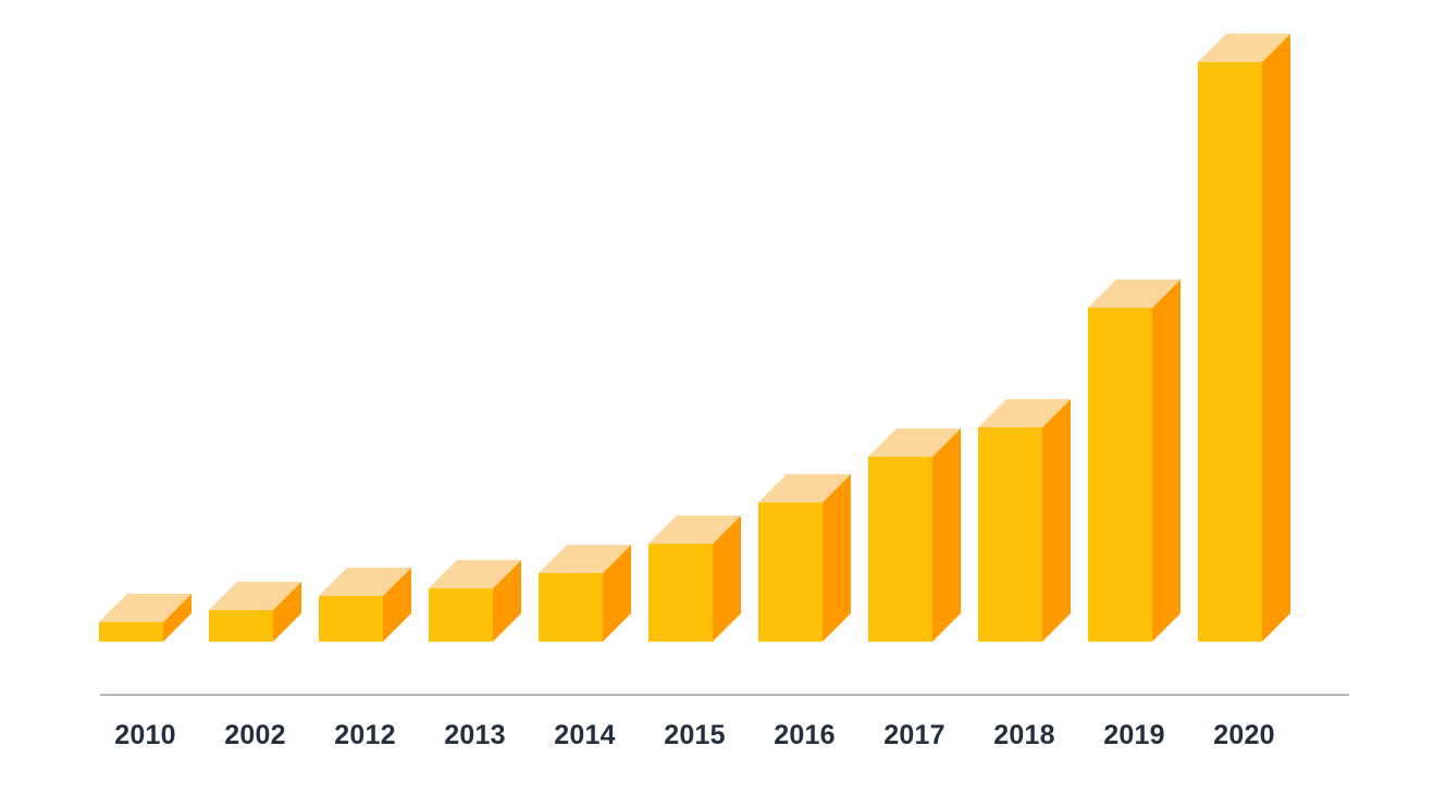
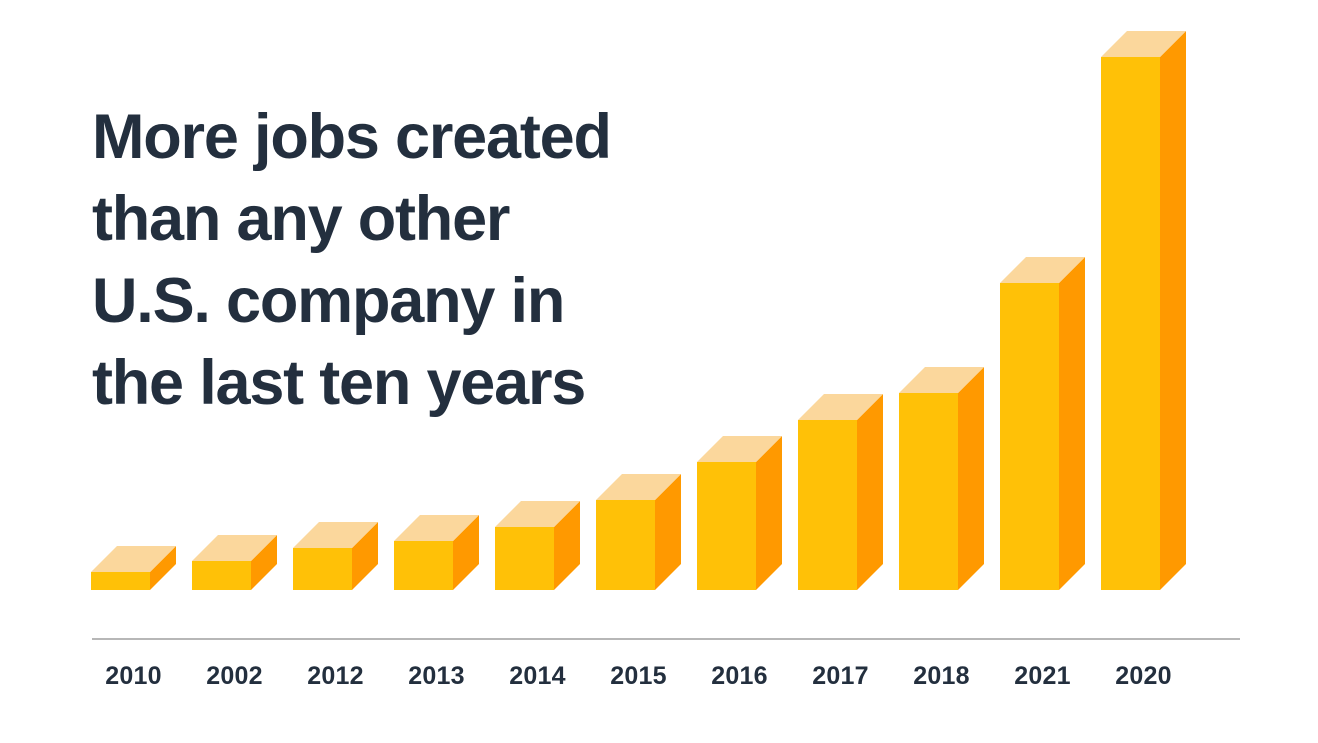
+ More jobs created
+ than any other
+ U.S. company in
+ the last ten years
  2010
  2002
  2012
  2013
  2014
  2015
  2016
  2017
  2018
- 2019
+ 2021
  2020
